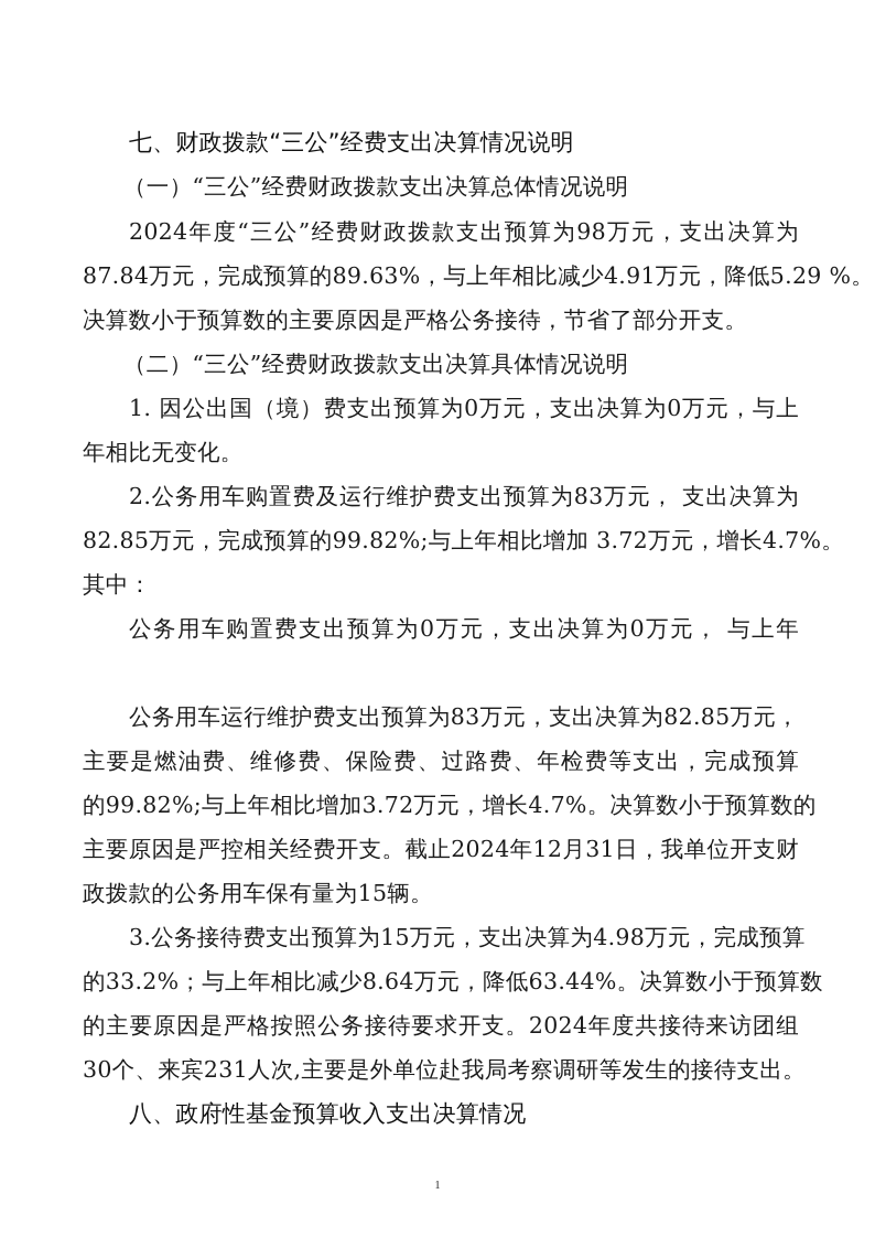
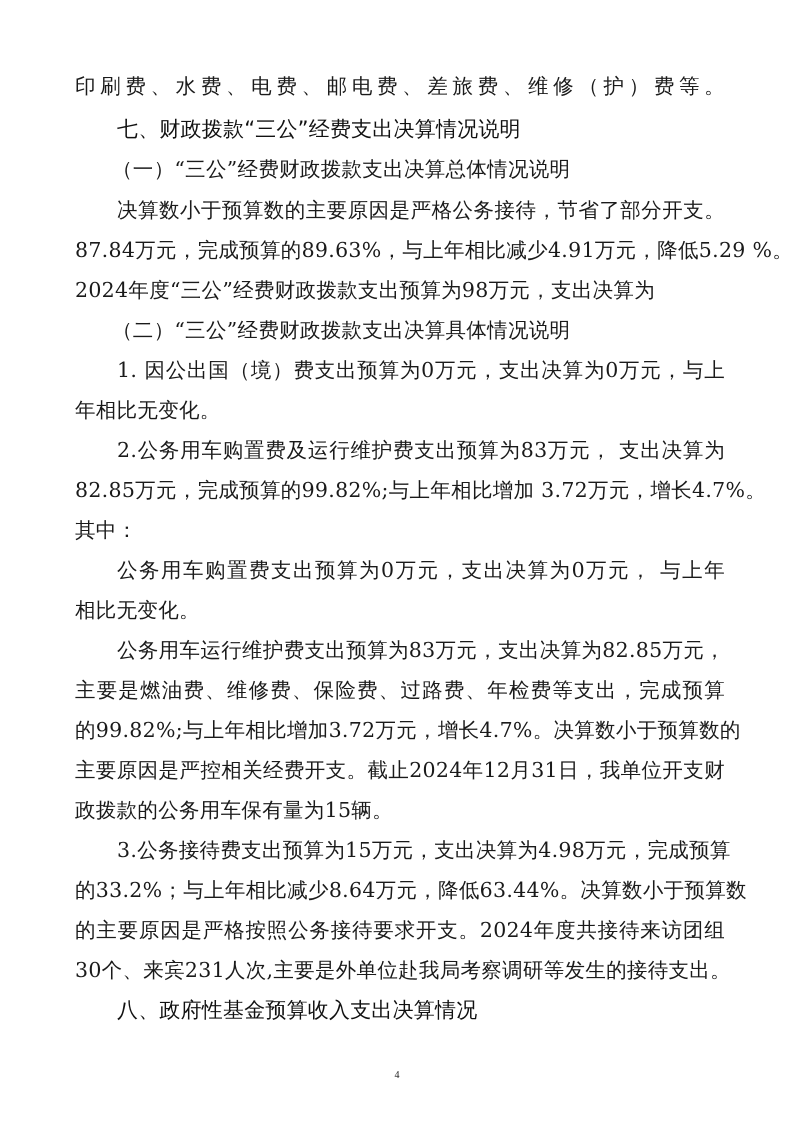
+ 印刷费、水费、电费、邮电费、差旅费、维修（护）费等。
  七、财政拨款“三公”经费支出决算情况说明
  （一）“三公”经费财政拨款支出决算总体情况说明
- 2024年度“三公”经费财政拨款支出预算为98万元，支出决算为
+ 决算数小于预算数的主要原因是严格公务接待，节省了部分开支。
  87.84万元，完成预算的89.63%，与上年相比减少4.91万元，降低5.29 %。
- 决算数小于预算数的主要原因是严格公务接待，节省了部分开支。
+ 2024年度“三公”经费财政拨款支出预算为98万元，支出决算为
  （二）“三公”经费财政拨款支出决算具体情况说明
  1. 因公出国（境）费支出预算为0万元，支出决算为0万元，与上
  年相比无变化。
  2.公务用车购置费及运行维护费支出预算为83万元， 支出决算为
  82.85万元，完成预算的99.82%;与上年相比增加 3.72万元，增长4.7%。
  其中：
  公务用车购置费支出预算为0万元，支出决算为0万元， 与上年
+ 相比无变化。
  公务用车运行维护费支出预算为83万元，支出决算为82.85万元，
  主要是燃油费、维修费、保险费、过路费、年检费等支出，完成预算
  的99.82%;与上年相比增加3.72万元，增长4.7%。决算数小于预算数的
  主要原因是严控相关经费开支。截止2024年12月31日，我单位开支财
  政拨款的公务用车保有量为15辆。
  3.公务接待费支出预算为15万元，支出决算为4.98万元，完成预算
  的33.2%；与上年相比减少8.64万元，降低63.44%。决算数小于预算数
  的主要原因是严格按照公务接待要求开支。2024年度共接待来访团组
  30个、来宾231人次,主要是外单位赴我局考察调研等发生的接待支出。
  八、政府性基金预算收入支出决算情况
- 1
+ 4
